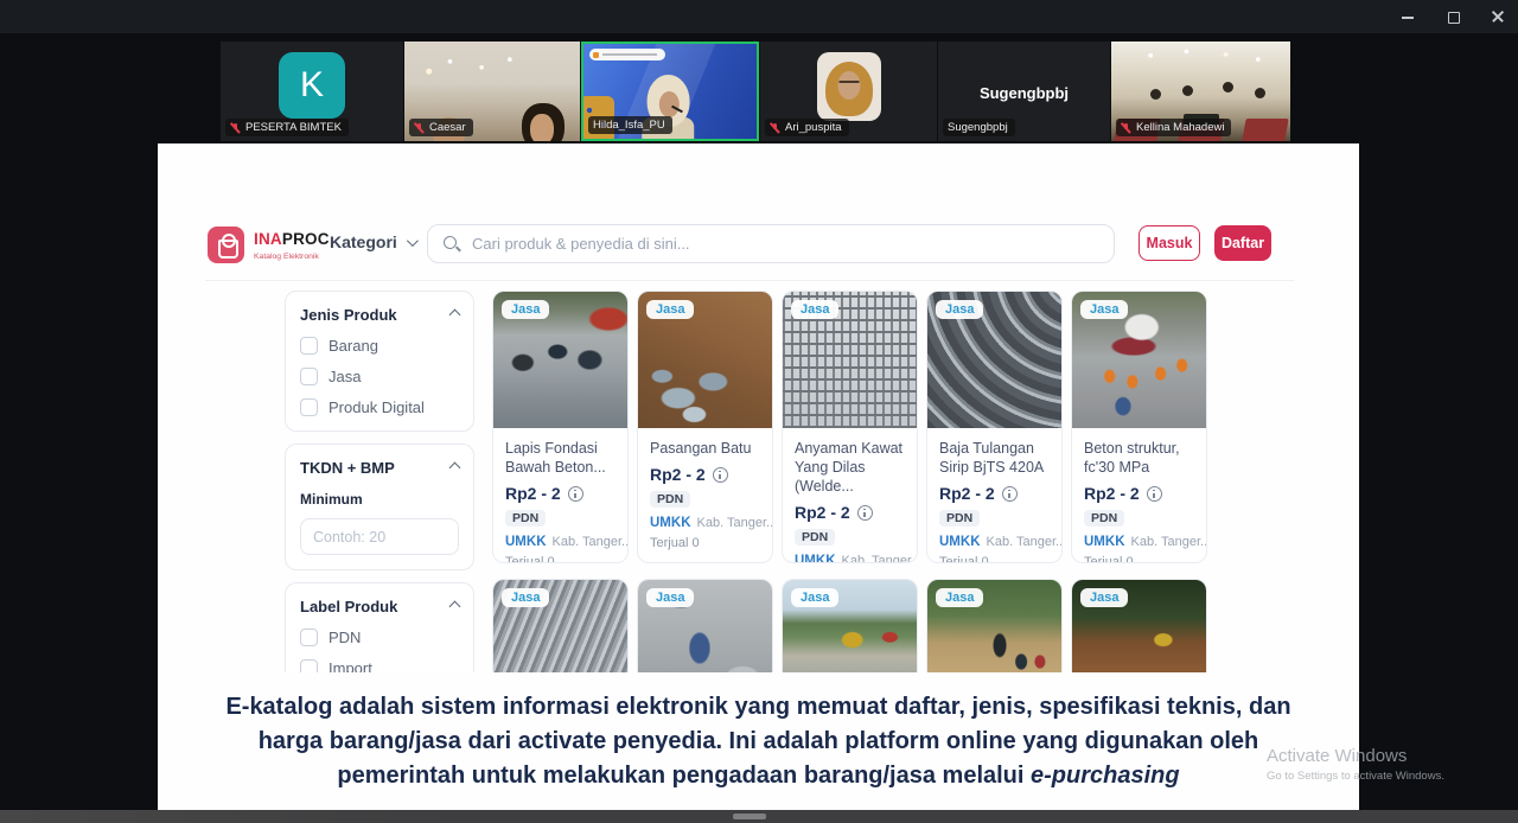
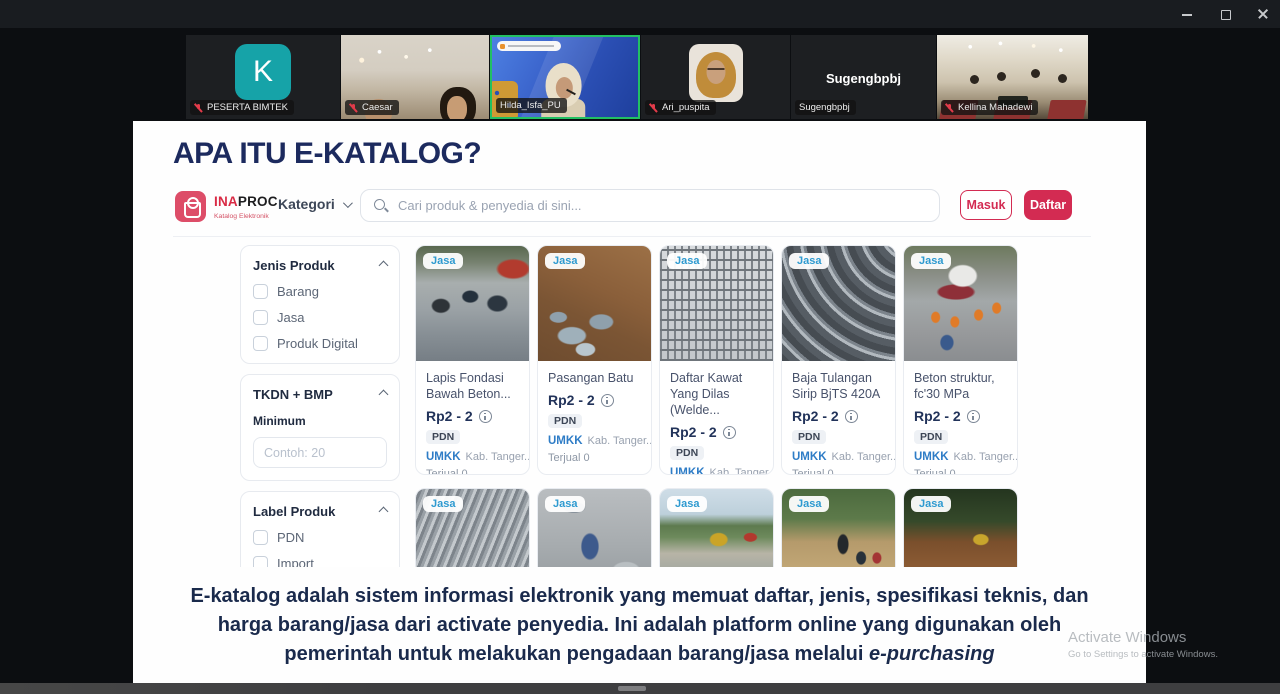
  K
  PESERTA BIMTEK
  Caesar
  Hilda_Isfa_PU
  Ari_puspita
  Sugengbpbj
  Sugengbpbj
  Kellina Mahadewi
+ APA ITU E-KATALOG?
  INAPROC
  Kategori
  Cari produk & penyedia di sini...
  Masuk
  Daftar
  Jenis Produk
  Barang
  Jasa
  Produk Digital
  TKDN + BMP
  Minimum
  Contoh: 20
  Label Produk
  PDN
  Import
  Jasa
  Lapis Fondasi Bawah Beton...
  Rp2 - 2
  PDN
  UMKK
  Kab. Tanger..
  Terjual 0
  Jasa
  Pasangan Batu
  Rp2 - 2
  PDN
  UMKK
  Kab. Tanger..
  Terjual 0
  Jasa
- Anyaman Kawat Yang Dilas (Welde...
+ Daftar Kawat Yang Dilas (Welde...
  Rp2 - 2
  PDN
  UMKK
  Kab. Tanger
  Jasa
  Baja Tulangan Sirip BjTS 420A
  Rp2 - 2
  PDN
  UMKK
  Kab. Tanger..
  Terjual 0
  Jasa
  Beton struktur, fc'30 MPa
  Rp2 - 2
  PDN
  UMKK
  Kab. Tanger..
  Terjual 0
  Jasa
  Jasa
  Jasa
  Jasa
  Jasa
  E-katalog adalah sistem informasi elektronik yang memuat daftar, jenis, spesifikasi teknis, dan
  harga barang/jasa dari activate penyedia. Ini adalah platform online yang digunakan oleh
  pemerintah untuk melakukan pengadaan barang/jasa melalui e-purchasing
  Activate Windows
  Go to Settings to activate Windows.
